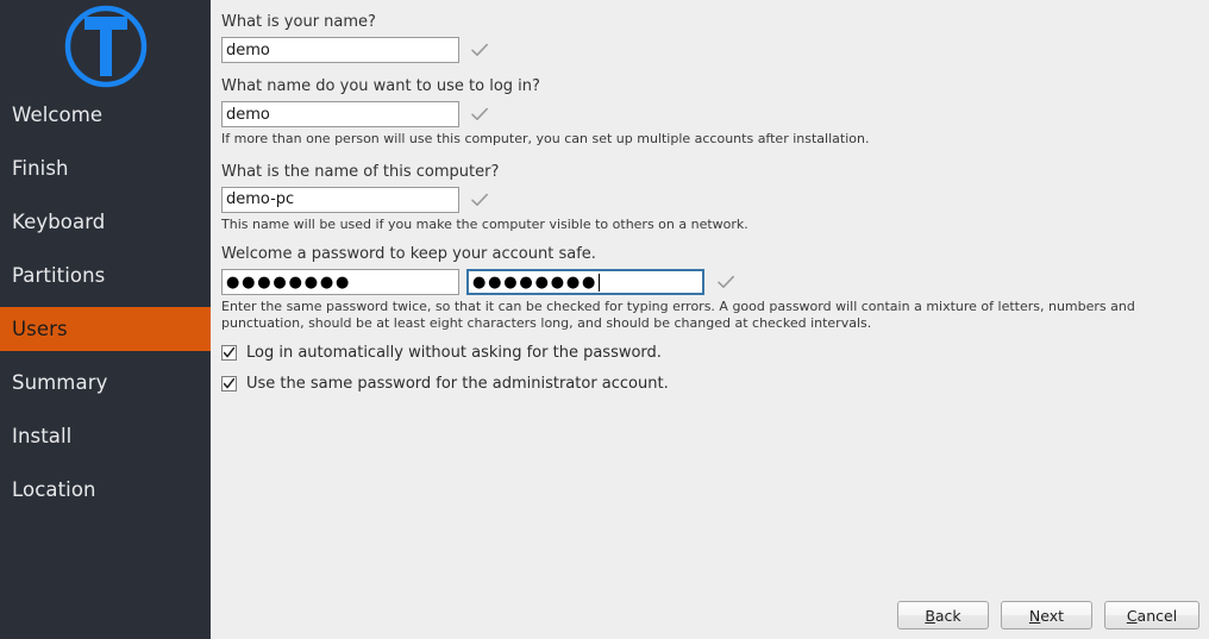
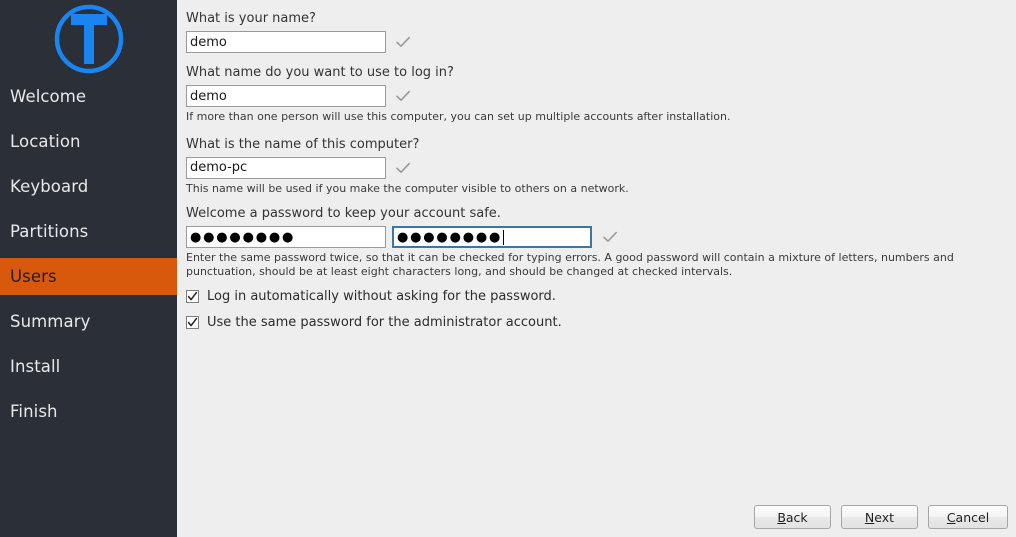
  Welcome
- Finish
+ Location
  Keyboard
  Partitions
  Users
  Summary
  Install
- Location
+ Finish
  What is your name?
  demo
  What name do you want to use to log in?
  demo
  If more than one person will use this computer, you can set up multiple accounts after installation.
  What is the name of this computer?
  demo-pc
  This name will be used if you make the computer visible to others on a network.
  Welcome a password to keep your account safe.
  ●●●●●●●●
  ●●●●●●●●
  Enter the same password twice, so that it can be checked for typing errors. A good password will contain a mixture of letters, numbers and punctuation, should be at least eight characters long, and should be changed at checked intervals.
  Log in automatically without asking for the password.
  Use the same password for the administrator account.
  B
  ack
  N
  ext
  C
  ancel
